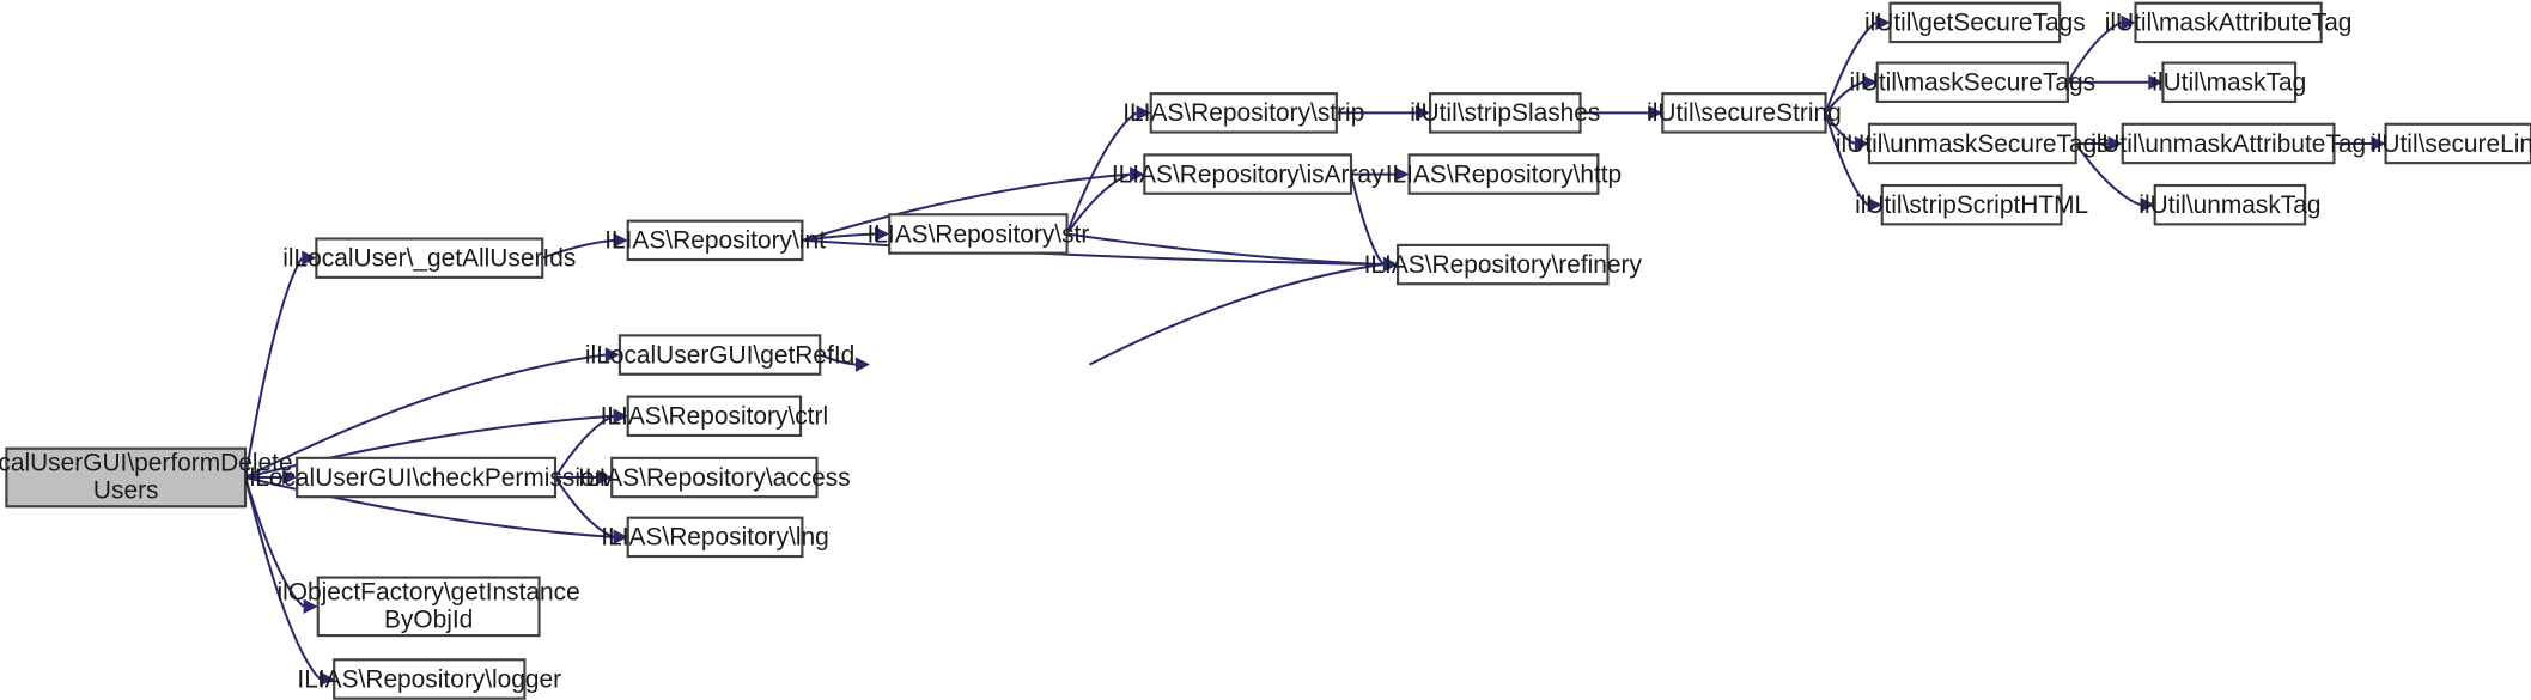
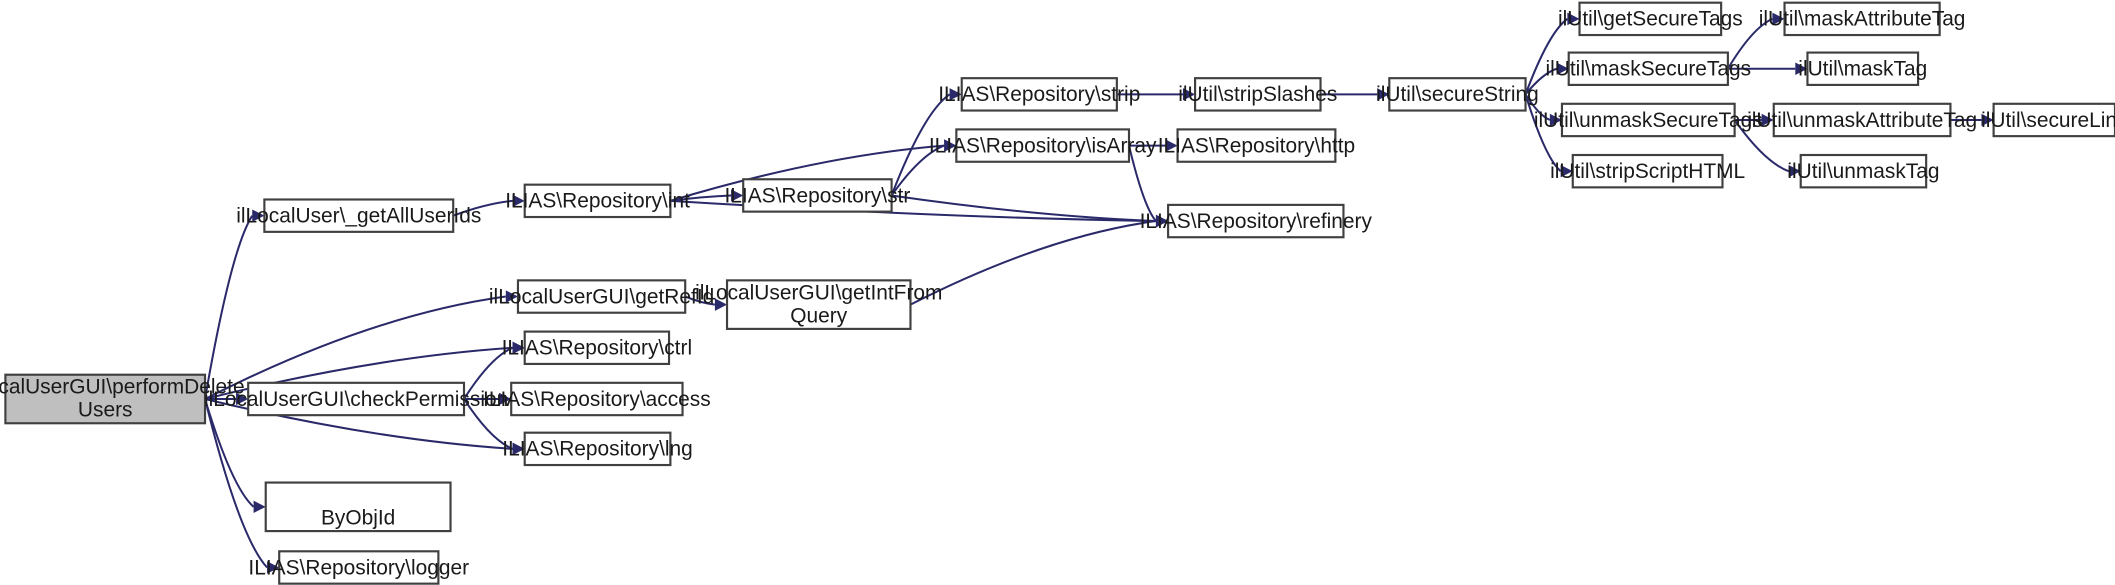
  calUserGUI\performDelete
  Users
  ilLocalUser\_getAllUserIds
  ILIAS\Repository\int
  ILIAS\Repository\str
  ILIAS\Repository\strip
  ILIAS\Repository\isArray
  ILIAS\Repository\refinery
  ILIAS\Repository\http
  ilUtil\stripSlashes
  ilUtil\secureString
  ilUtil\getSecureTags
  ilUtil\maskSecureTags
  ilUtil\unmaskSecureTags
  ilUtil\stripScriptHTML
  ilUtil\maskAttributeTag
  ilUtil\maskTag
  ilUtil\unmaskAttributeTag
  ilUtil\unmaskTag
  ilUtil\secureLin
  ilLocalUserGUI\getRefId
+ ilLocalUserGUI\getIntFrom
+ Query
  ILIAS\Repository\ctrl
  ilLocalUserGUI\checkPermission
  ILIAS\Repository\access
  ILIAS\Repository\lng
- ilObjectFactory\getInstance
  ByObjId
  ILIAS\Repository\logger
